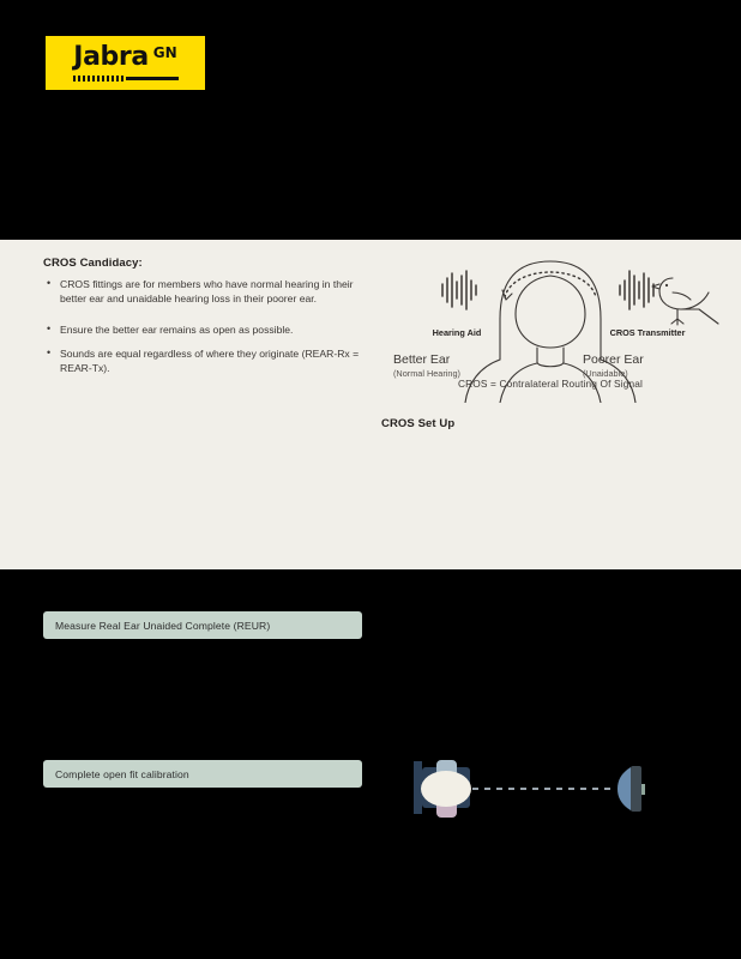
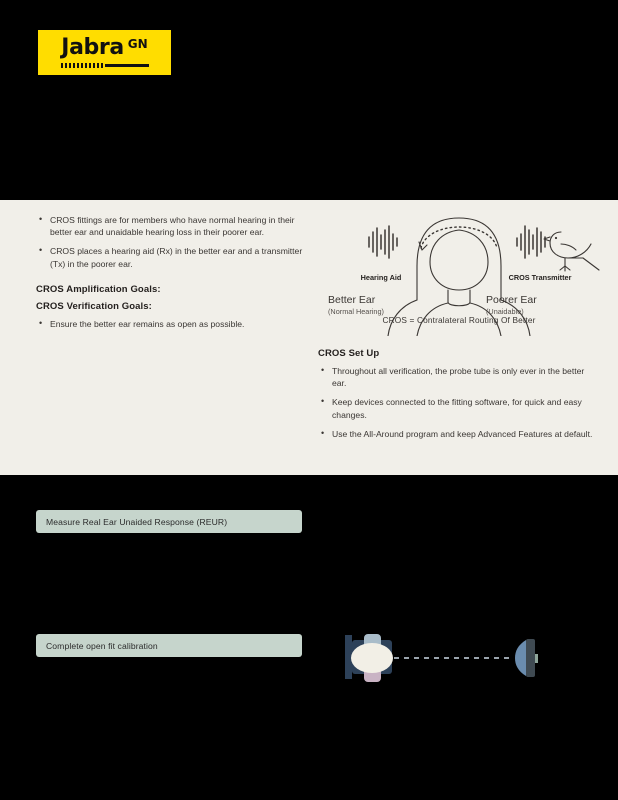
  Jabra
  GN
- CROS Candidacy:
  CROS fittings are for members who have normal hearing in their better ear and unaidable hearing loss in their poorer ear.
+ CROS places a hearing aid (Rx) in the better ear and a transmitter (Tx) in the poorer ear.
+ CROS Amplification Goals:
+ CROS Verification Goals:
  Ensure the better ear remains as open as possible.
- Sounds are equal regardless of where they originate (REAR-Rx = REAR-Tx).
  Hearing Aid
  CROS Transmitter
  Better Ear
  (Normal Hearing)
  Poorer Ear
  (Unaidable)
- CROS = Contralateral Routing Of Signal
+ CROS = Contralateral Routing Of Better
  CROS Set Up
+ Throughout all verification, the probe tube is only ever in the better ear.
+ Keep devices connected to the fitting software, for quick and easy changes.
+ Use the All-Around program and keep Advanced Features at default.
- Measure Real Ear Unaided Complete (REUR)
+ Measure Real Ear Unaided Response (REUR)
  Complete open fit calibration
